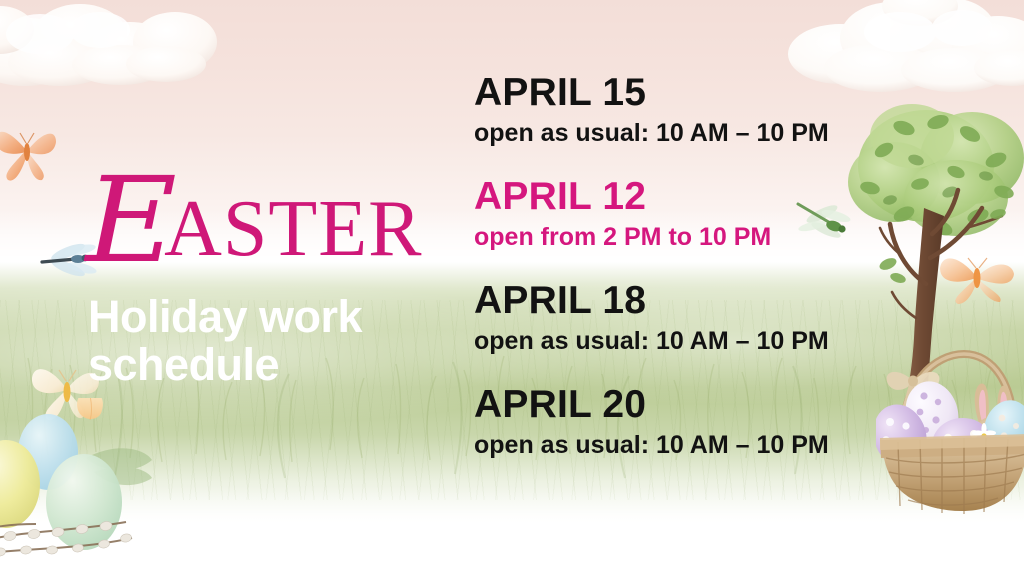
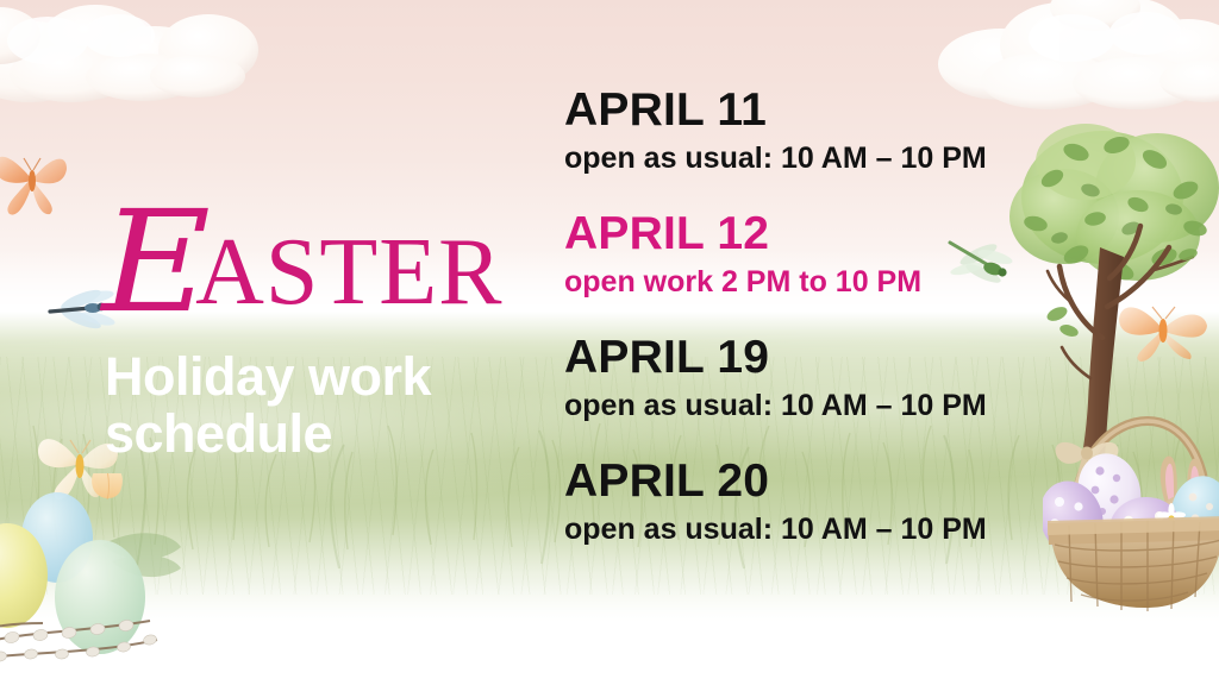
  E
  ASTER
  Holiday work
  schedule
- APRIL 15
+ APRIL 11
  open as usual: 10 AM – 10 PM
  APRIL 12
- open from 2 PM to 10 PM
+ open work 2 PM to 10 PM
- APRIL 18
+ APRIL 19
  open as usual: 10 AM – 10 PM
  APRIL 20
  open as usual: 10 AM – 10 PM
